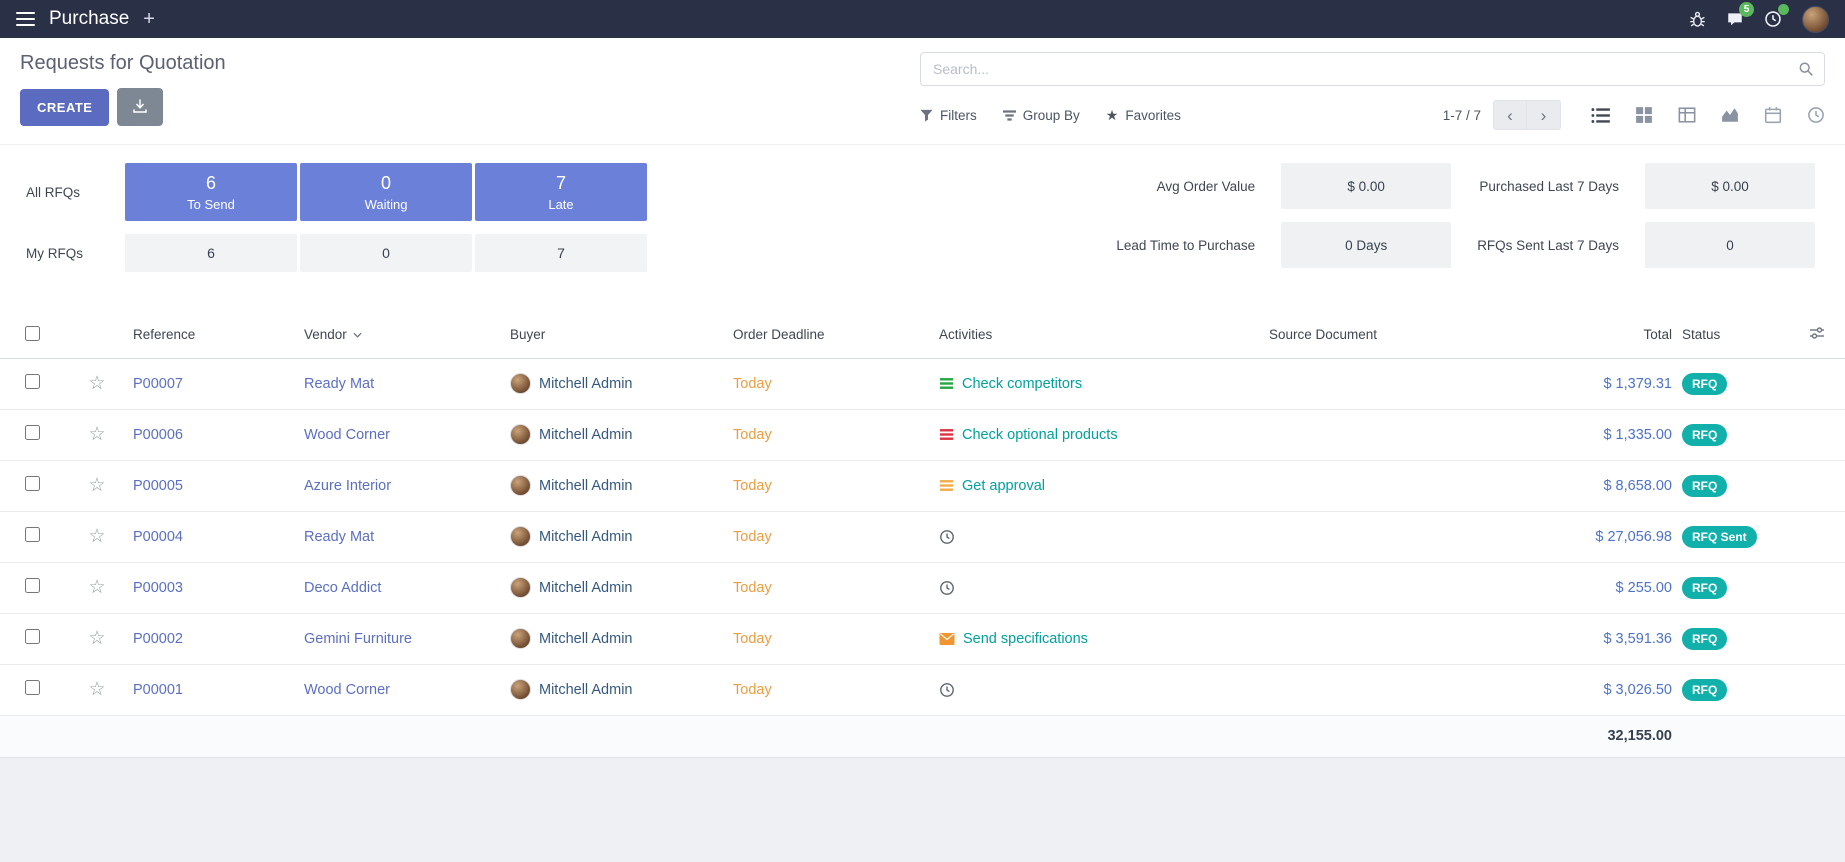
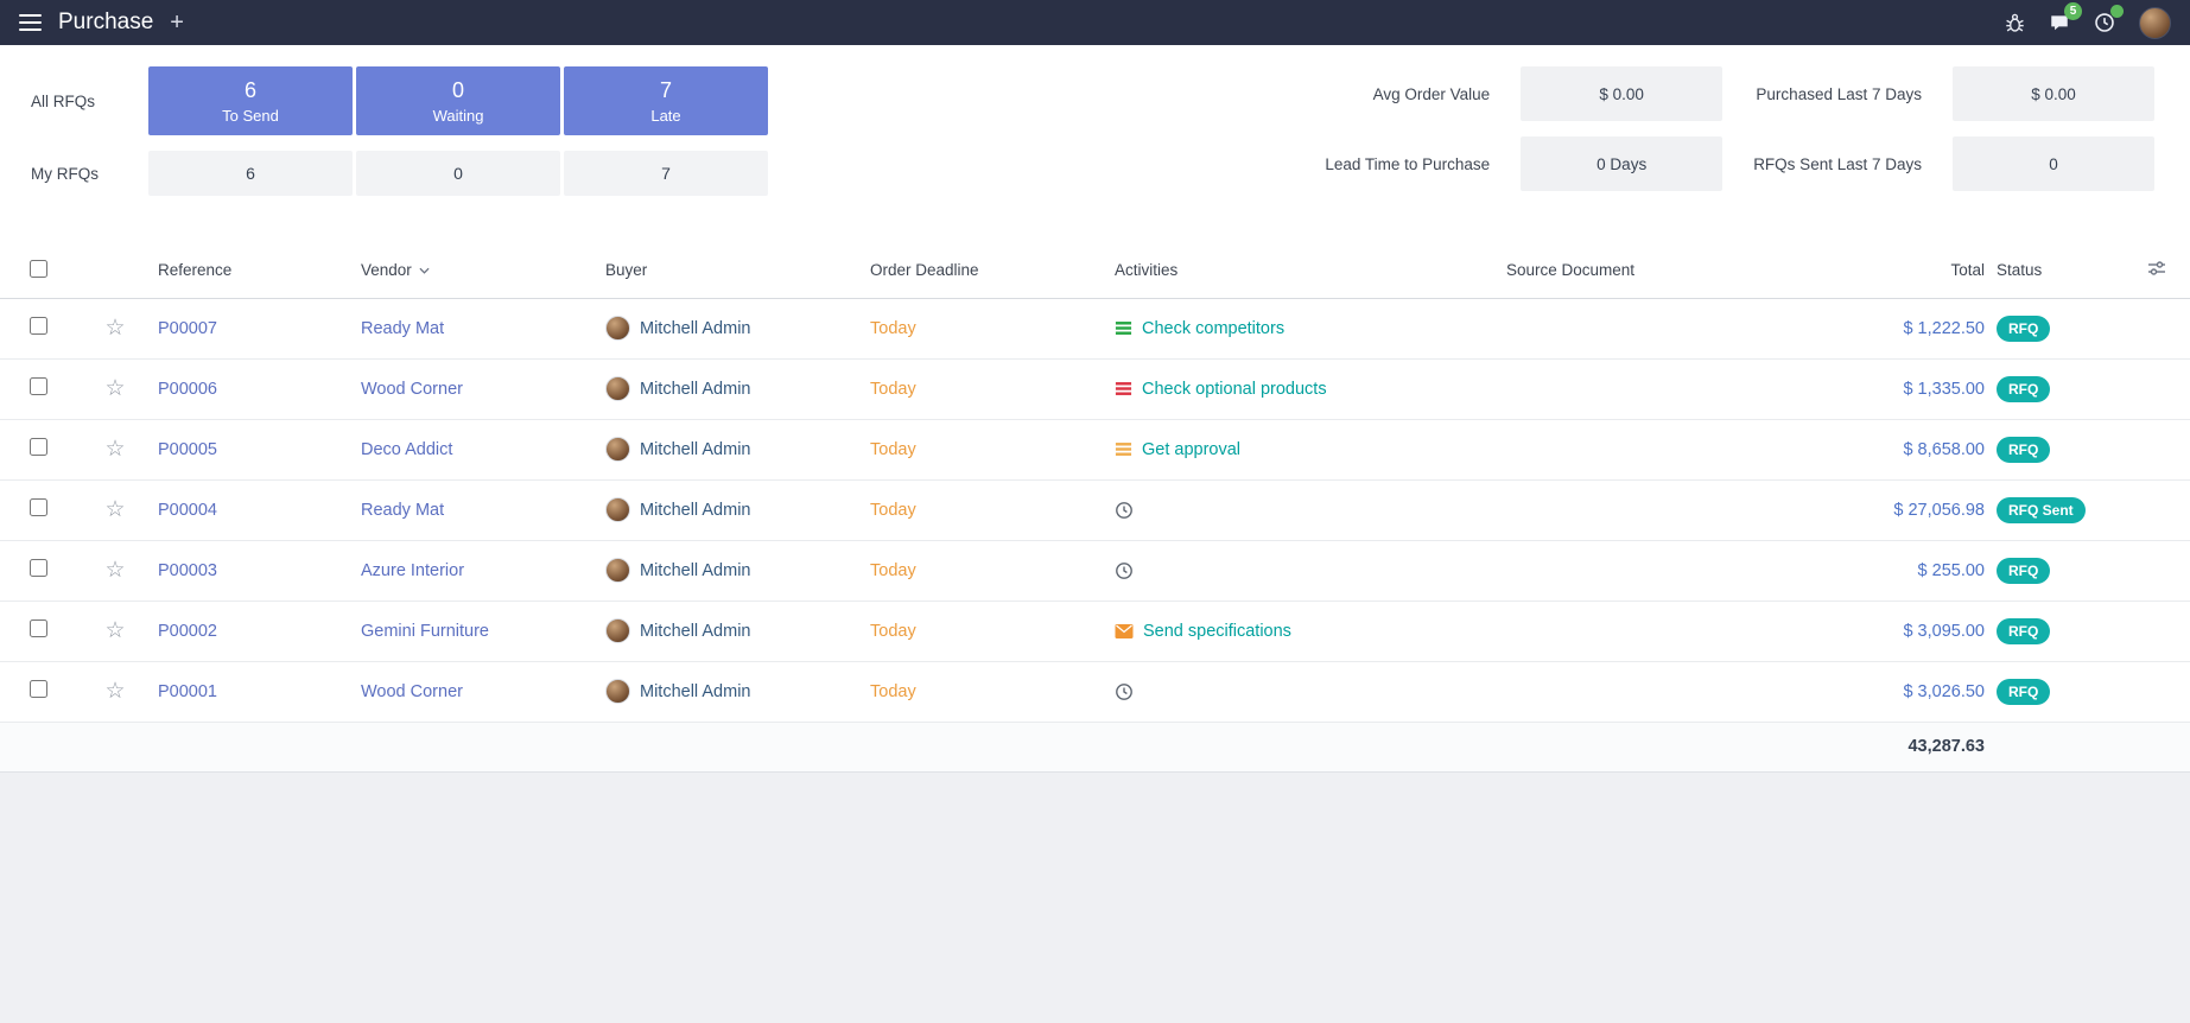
  Purchase
  +
  5
- Requests for Quotation
- CREATE
- Search...
- Filters
- Group By
- ★
- Favorites
- 1-7 / 7
- ‹
- ›
  All RFQs
  6
  To Send
  0
  Waiting
  7
  Late
  My RFQs
  6
  0
  7
  Avg Order Value
  $ 0.00
  Purchased Last 7 Days
  $ 0.00
  Lead Time to Purchase
  0 Days
  RFQs Sent Last 7 Days
  0
  		Reference	Vendor	Buyer	Order Deadline	Activities	Source Document	Total	Status
- 	☆	P00007	Ready Mat	Mitchell Admin	Today	Check competitors		$ 1,379.31	RFQ
+ 	☆	P00007	Ready Mat	Mitchell Admin	Today	Check competitors		$ 1,222.50	RFQ
  	☆	P00006	Wood Corner	Mitchell Admin	Today	Check optional products		$ 1,335.00	RFQ
- 	☆	P00005	Azure Interior	Mitchell Admin	Today	Get approval		$ 8,658.00	RFQ
+ 	☆	P00005	Deco Addict	Mitchell Admin	Today	Get approval		$ 8,658.00	RFQ
  	☆	P00004	Ready Mat	Mitchell Admin	Today			$ 27,056.98	RFQ Sent
- 	☆	P00003	Deco Addict	Mitchell Admin	Today			$ 255.00	RFQ
+ 	☆	P00003	Azure Interior	Mitchell Admin	Today			$ 255.00	RFQ
- 	☆	P00002	Gemini Furniture	Mitchell Admin	Today	Send specifications		$ 3,591.36	RFQ
+ 	☆	P00002	Gemini Furniture	Mitchell Admin	Today	Send specifications		$ 3,095.00	RFQ
  	☆	P00001	Wood Corner	Mitchell Admin	Today			$ 3,026.50	RFQ
- 	32,155.00
+ 	43,287.63
